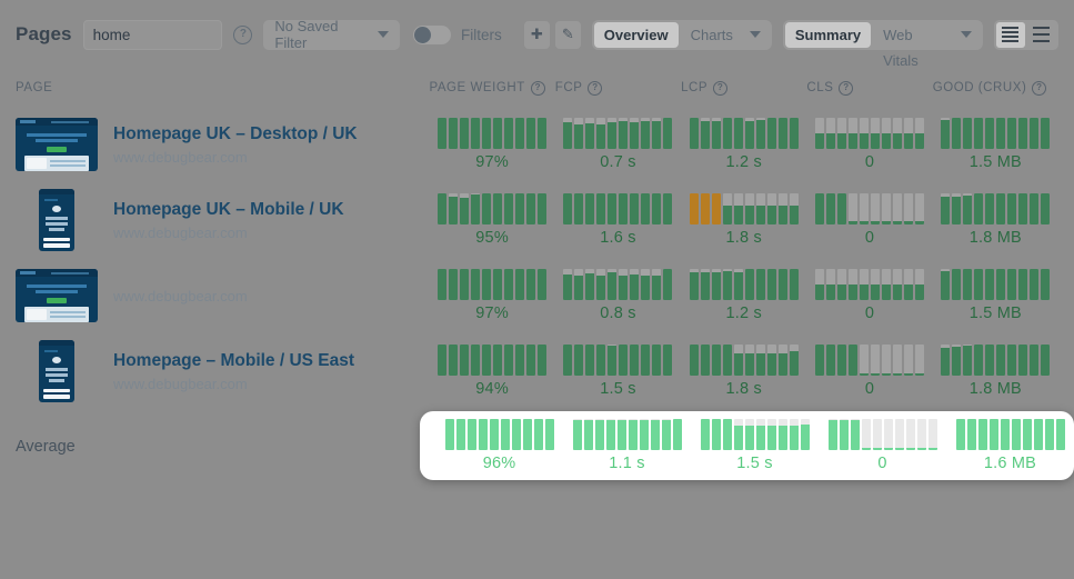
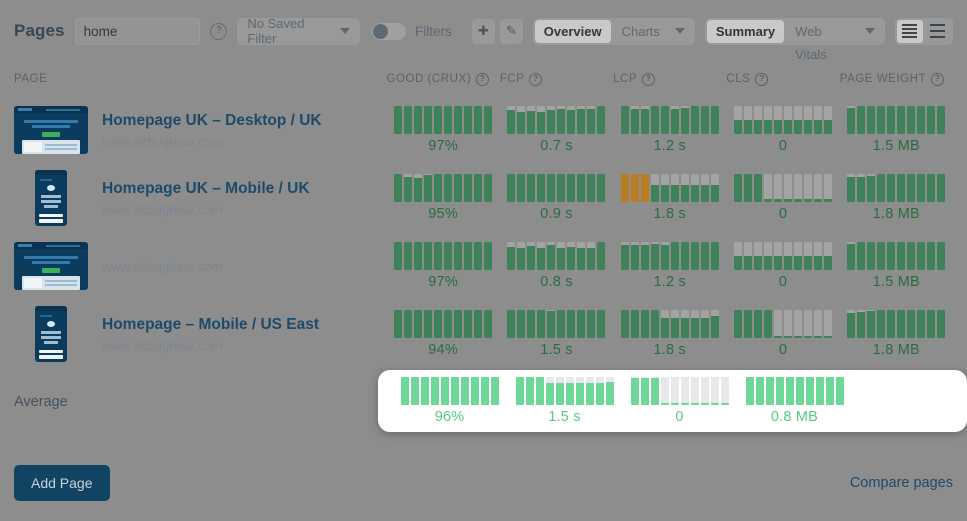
  Pages
  home
  ?
  No Saved Filter
  Filters
  ✚
  ✎
  Overview
  Charts
  Summary
  Web Vitals
  PAGE
- PAGE WEIGHT
+ GOOD (CRUX)
  ?
  FCP
  ?
  LCP
  ?
  CLS
  ?
- GOOD (CRUX)
+ PAGE WEIGHT
  ?
  Homepage UK – Desktop / UK
  97%
  0.7 s
  1.2 s
  0
  1.5 MB
  Homepage UK – Mobile / UK
  95%
- 1.6 s
+ 0.9 s
  1.8 s
  0
  1.8 MB
  97%
  0.8 s
  1.2 s
  0
  1.5 MB
  Homepage – Mobile / US East
  94%
  1.5 s
  1.8 s
  0
  1.8 MB
  Average
  96%
- 1.1 s
  1.5 s
  0
- 1.6 MB
+ 0.8 MB
+ Add Page
+ Compare pages
